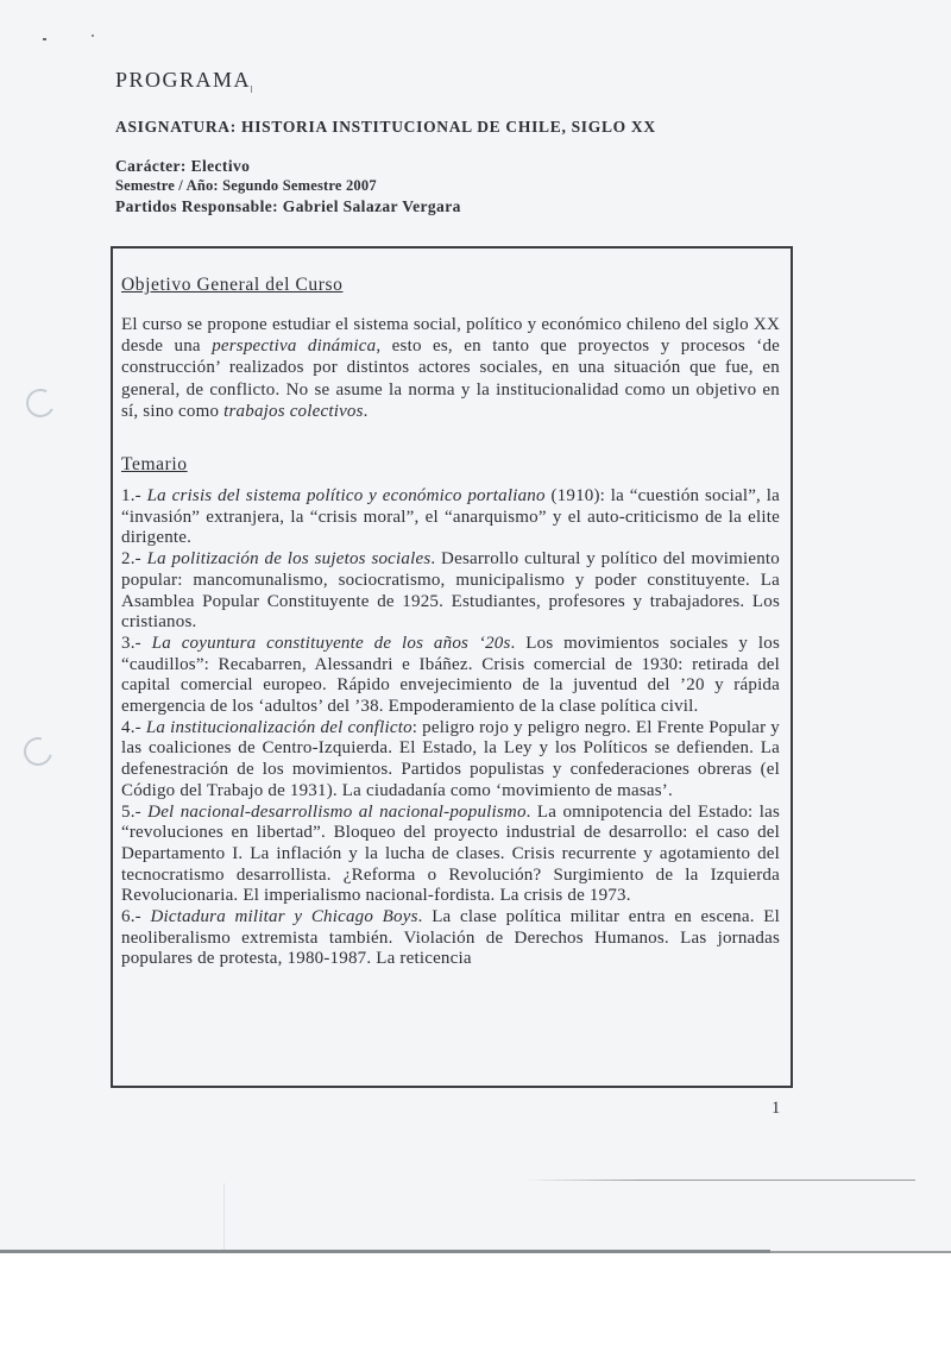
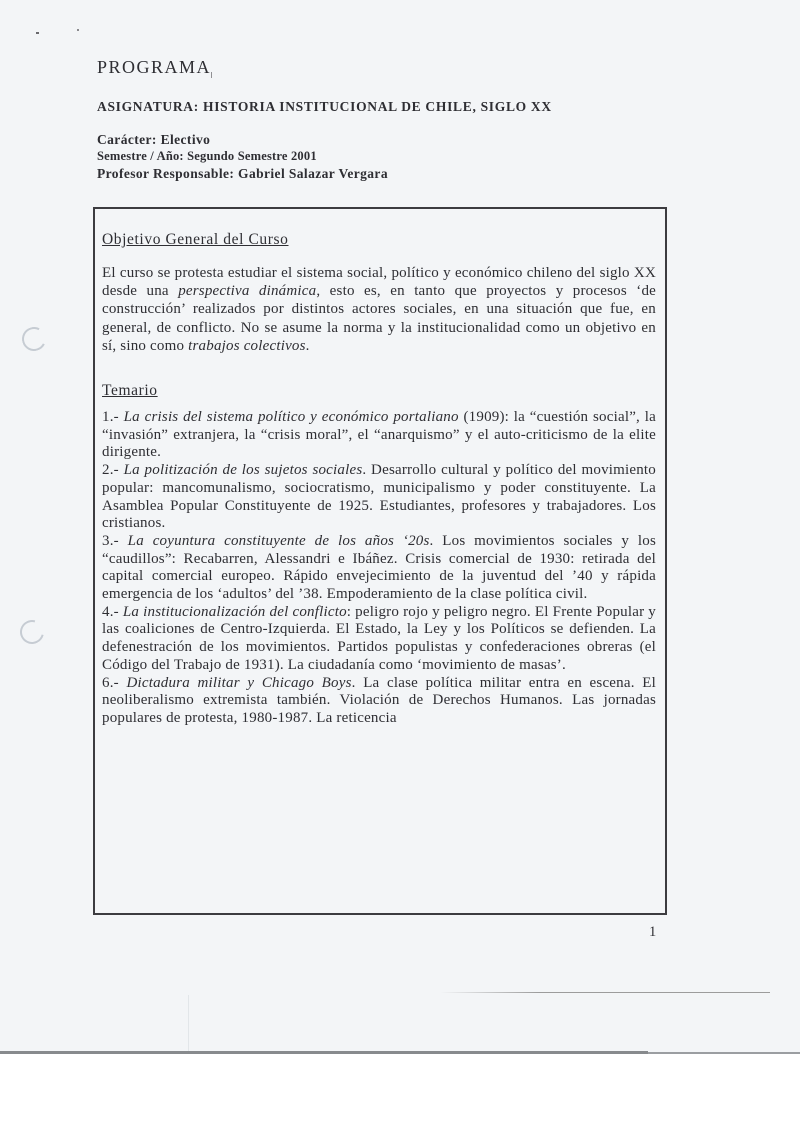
  PROGRAMA
  ASIGNATURA: HISTORIA INSTITUCIONAL DE CHILE, SIGLO XX
  Carácter: Electivo
- Semestre / Año: Segundo Semestre 2007
+ Semestre / Año: Segundo Semestre 2001
- Partidos Responsable: Gabriel Salazar Vergara
+ Profesor Responsable: Gabriel Salazar Vergara
  Objetivo General del Curso
- El curso se propone estudiar el sistema social, político y económico chileno del siglo XX desde una perspectiva dinámica, esto es, en tanto que proyectos y procesos ‘de construcción’ realizados por distintos actores sociales, en una situación que fue, en general, de conflicto. No se asume la norma y la institucionalidad como un objetivo en sí, sino como trabajos colectivos.
+ El curso se protesta estudiar el sistema social, político y económico chileno del siglo XX desde una perspectiva dinámica, esto es, en tanto que proyectos y procesos ‘de construcción’ realizados por distintos actores sociales, en una situación que fue, en general, de conflicto. No se asume la norma y la institucionalidad como un objetivo en sí, sino como trabajos colectivos.
  Temario
- 1.- La crisis del sistema político y económico portaliano (1910): la “cuestión social”, la “invasión” extranjera, la “crisis moral”, el “anarquismo” y el auto-criticismo de la elite dirigente.
+ 1.- La crisis del sistema político y económico portaliano (1909): la “cuestión social”, la “invasión” extranjera, la “crisis moral”, el “anarquismo” y el auto-criticismo de la elite dirigente.
  2.- La politización de los sujetos sociales. Desarrollo cultural y político del movimiento popular: mancomunalismo, sociocratismo, municipalismo y poder constituyente. La Asamblea Popular Constituyente de 1925. Estudiantes, profesores y trabajadores. Los cristianos.
- 3.- La coyuntura constituyente de los años ‘20s. Los movimientos sociales y los “caudillos”: Recabarren, Alessandri e Ibáñez. Crisis comercial de 1930: retirada del capital comercial europeo. Rápido envejecimiento de la juventud del ’20 y rápida emergencia de los ‘adultos’ del ’38. Empoderamiento de la clase política civil.
+ 3.- La coyuntura constituyente de los años ‘20s. Los movimientos sociales y los “caudillos”: Recabarren, Alessandri e Ibáñez. Crisis comercial de 1930: retirada del capital comercial europeo. Rápido envejecimiento de la juventud del ’40 y rápida emergencia de los ‘adultos’ del ’38. Empoderamiento de la clase política civil.
  4.- La institucionalización del conflicto: peligro rojo y peligro negro. El Frente Popular y las coaliciones de Centro-Izquierda. El Estado, la Ley y los Políticos se defienden. La defenestración de los movimientos. Partidos populistas y confederaciones obreras (el Código del Trabajo de 1931). La ciudadanía como ‘movimiento de masas’.
- 5.- Del nacional-desarrollismo al nacional-populismo. La omnipotencia del Estado: las “revoluciones en libertad”. Bloqueo del proyecto industrial de desarrollo: el caso del Departamento I. La inflación y la lucha de clases. Crisis recurrente y agotamiento del tecnocratismo desarrollista. ¿Reforma o Revolución? Surgimiento de la Izquierda Revolucionaria. El imperialismo nacional-fordista. La crisis de 1973.
  6.- Dictadura militar y Chicago Boys. La clase política militar entra en escena. El neoliberalismo extremista también. Violación de Derechos Humanos. Las jornadas populares de protesta, 1980-1987. La reticencia
  1
